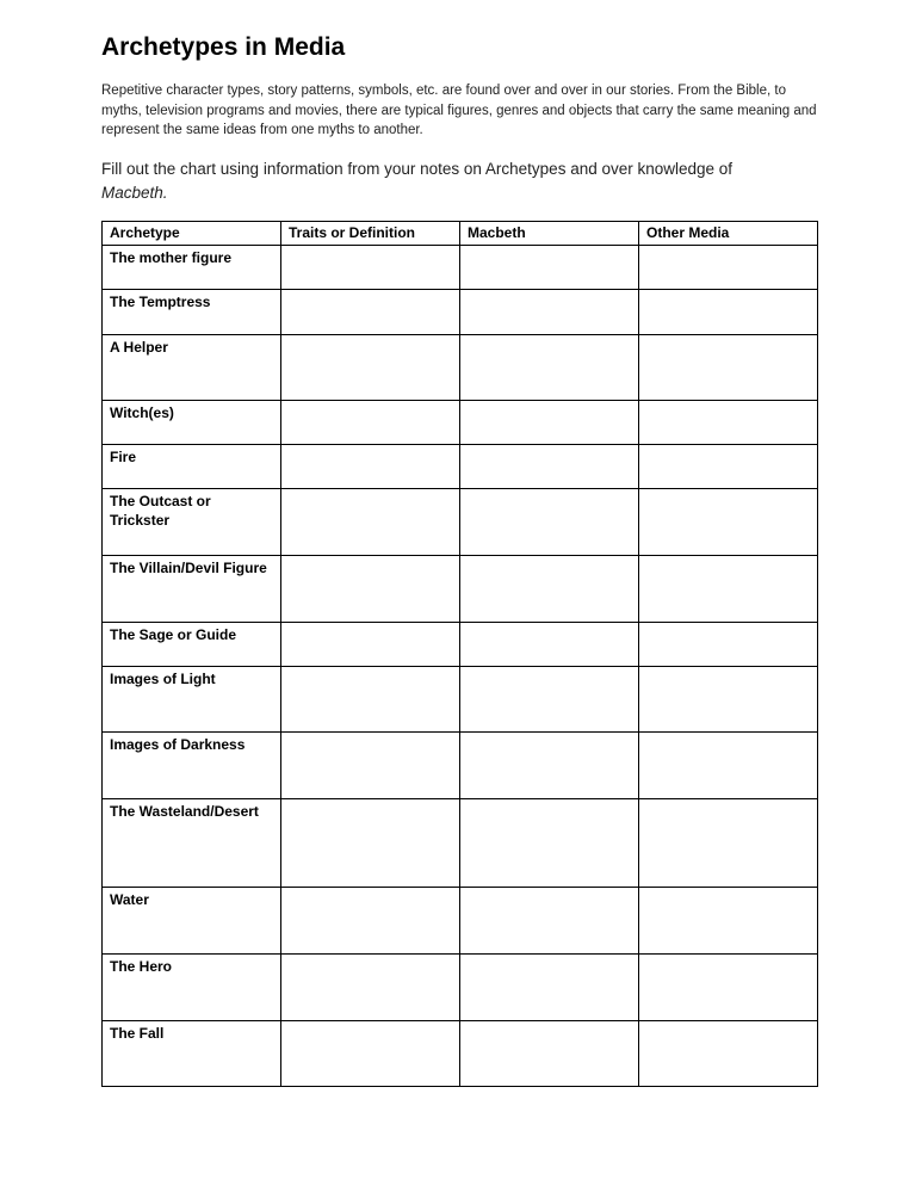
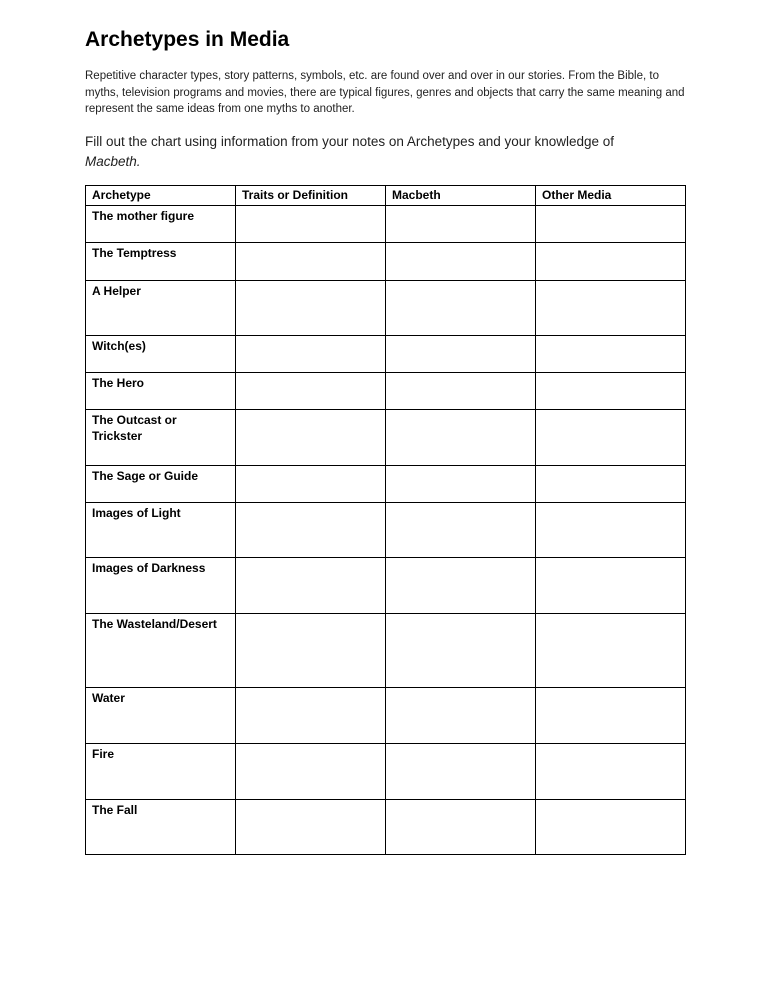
  Archetypes in Media
  Repetitive character types, story patterns, symbols, etc. are found over and over in our stories. From the Bible, to myths, television programs and movies, there are typical figures, genres and objects that carry the same meaning and represent the same ideas from one myths to another.
- Fill out the chart using information from your notes on Archetypes and over knowledge of
+ Fill out the chart using information from your notes on Archetypes and your knowledge of
  Macbeth.
  Archetype	Traits or Definition	Macbeth	Other Media
  The mother figure
  The Temptress
  A Helper
  Witch(es)
- Fire
+ The Hero
  The Outcast or Trickster
- The Villain/Devil Figure
  The Sage or Guide
  Images of Light
  Images of Darkness
  The Wasteland/Desert
  Water
- The Hero
+ Fire
  The Fall
